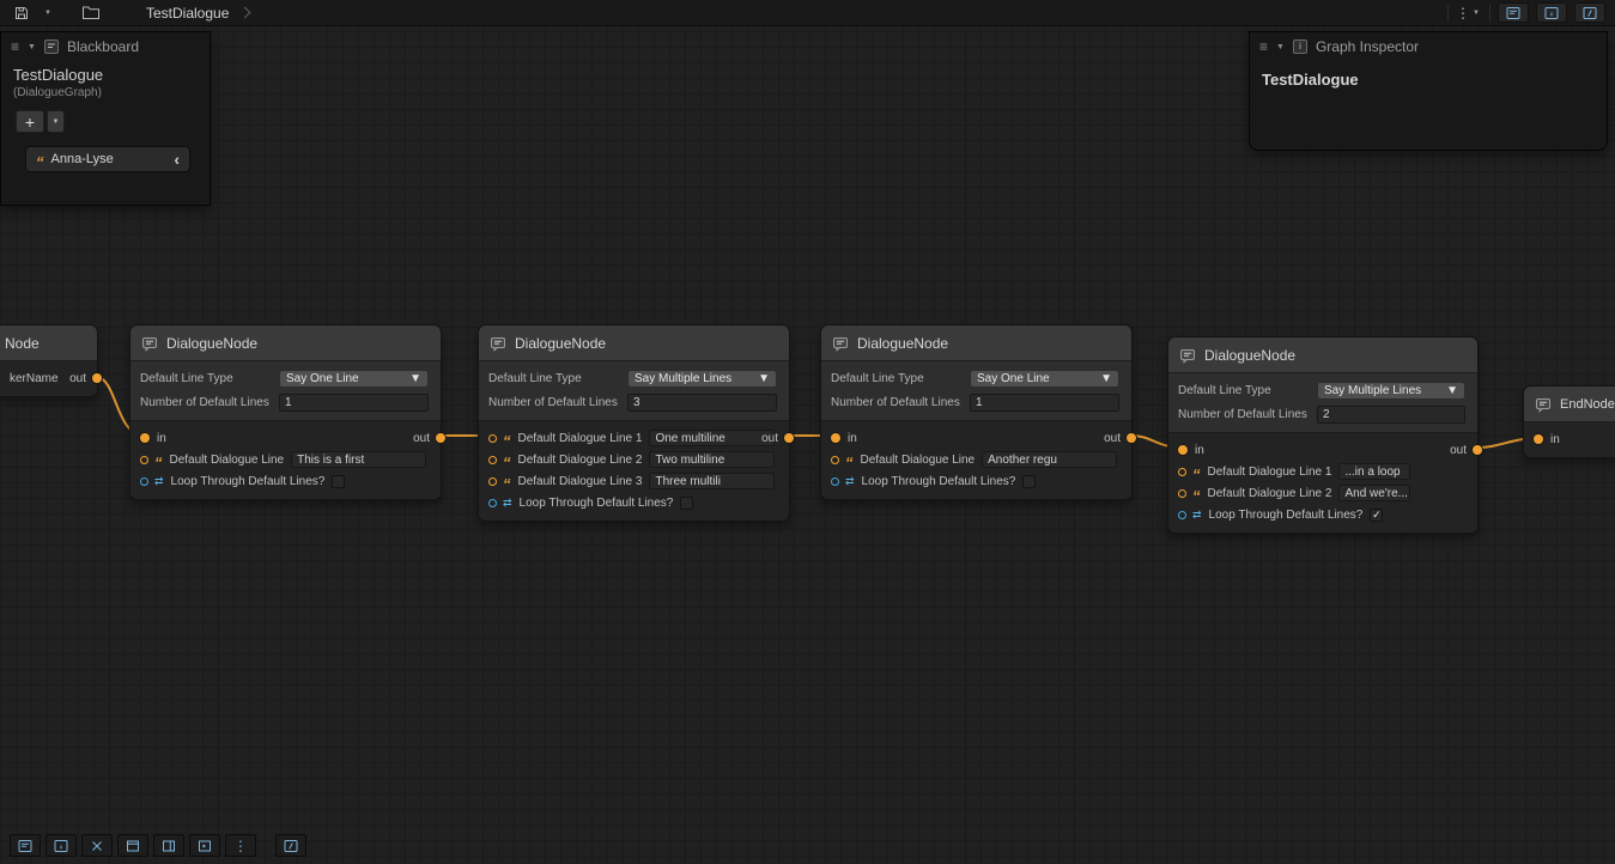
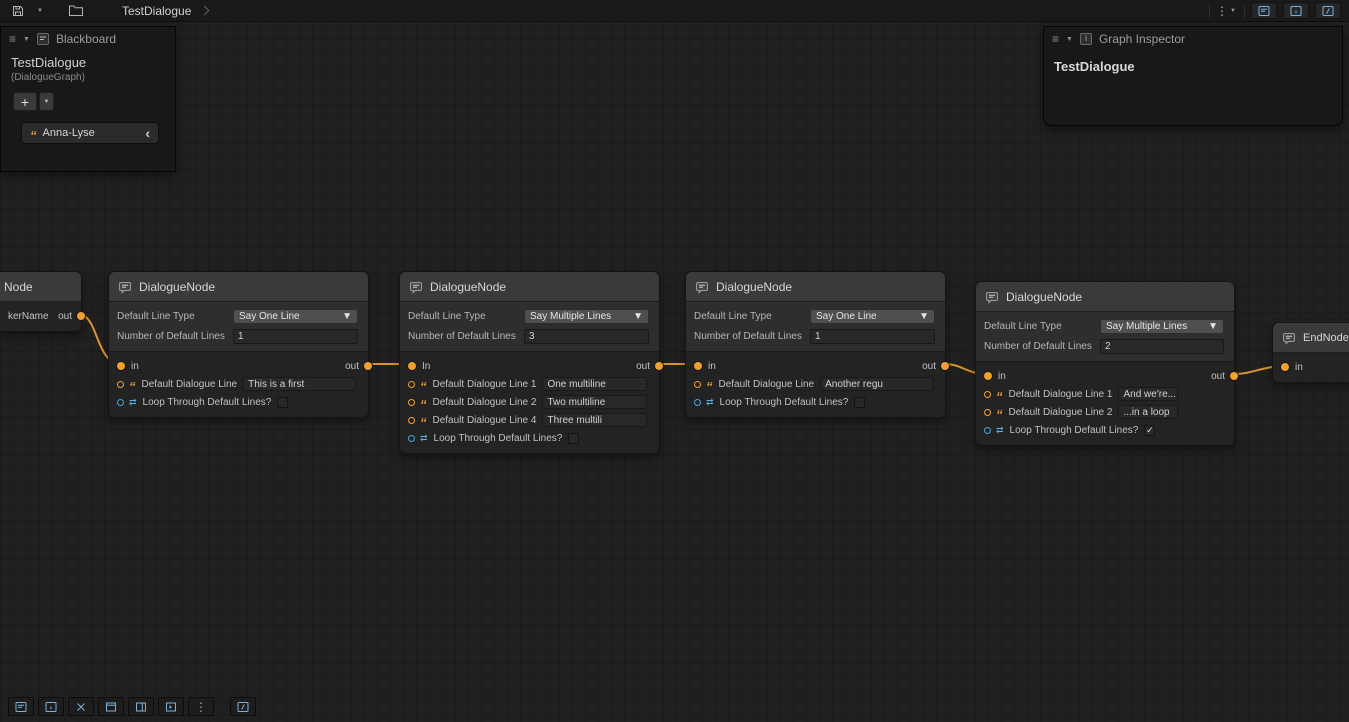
  TestDialogue
  ⋮
  Node
  kerName
  out
  DialogueNode
  Default Line Type
  Say One Line
  ▼
  Number of Default Lines
  1
  in
  “
  Default Dialogue Line
  This is a first
  ⇄
  Loop Through Default Lines?
  out
  DialogueNode
  Default Line Type
  Say Multiple Lines
  ▼
  Number of Default Lines
  3
+ In
  “
  Default Dialogue Line 1
  One multiline
  “
  Default Dialogue Line 2
  Two multiline
  “
- Default Dialogue Line 3
+ Default Dialogue Line 4
  Three multili
  ⇄
  Loop Through Default Lines?
  out
  DialogueNode
  Default Line Type
  Say One Line
  ▼
  Number of Default Lines
  1
  in
  “
  Default Dialogue Line
  Another regu
  ⇄
  Loop Through Default Lines?
  out
  DialogueNode
  Default Line Type
  Say Multiple Lines
  ▼
  Number of Default Lines
  2
  in
  “
  Default Dialogue Line 1
- ...in a loop
+ And we're...
  “
  Default Dialogue Line 2
- And we're...
+ ...in a loop
  ⇄
  Loop Through Default Lines?
  ✓
  out
  EndNode
  in
  ≡
  Blackboard
  TestDialogue
  (DialogueGraph)
  +
  “
  Anna-Lyse
  ‹
  ≡
  i
  Graph Inspector
  TestDialogue
  ⋮
